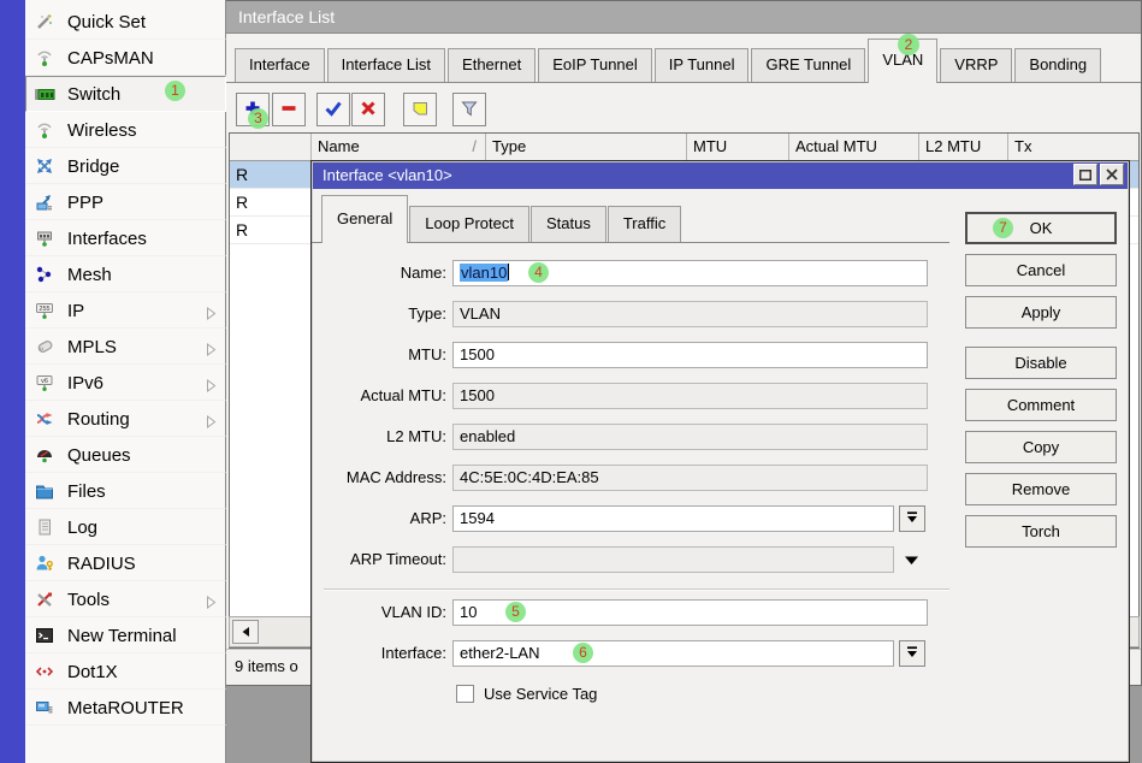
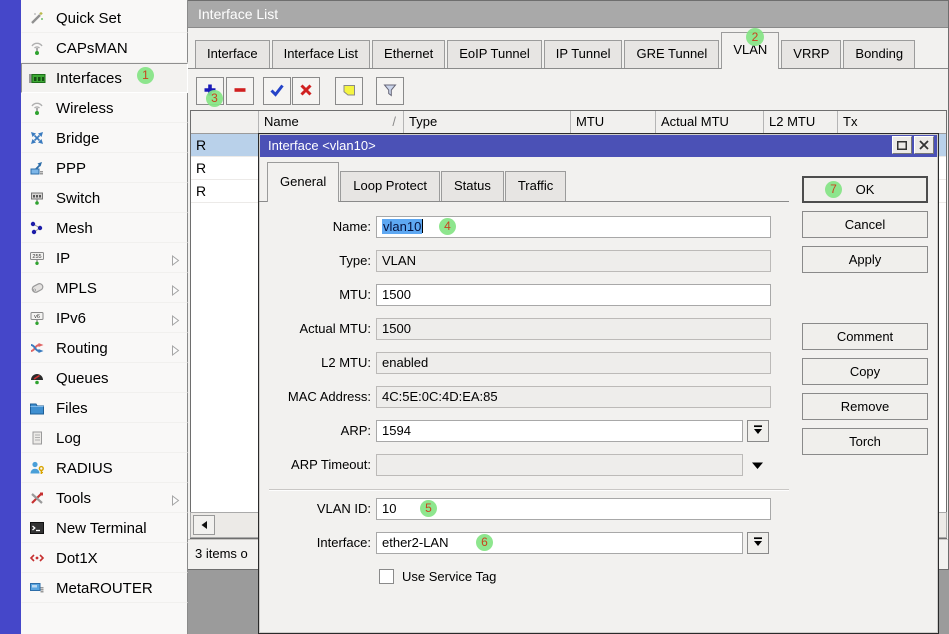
  Quick Set
  CAPsMAN
- Switch
+ Interfaces
  Wireless
  Bridge
  PPP
- Interfaces
+ Switch
  Mesh
  IP
  MPLS
  IPv6
  Routing
  Queues
  Files
  Log
  RADIUS
  Tools
  New Terminal
  Dot1X
  MetaROUTER
  Interface List
  Interface
  Interface List
  Ethernet
  EoIP Tunnel
  IP Tunnel
  GRE Tunnel
  VLAN
  VRRP
  Bonding
  Name
  /
  Type
  MTU
  Actual MTU
  L2 MTU
  Tx
  R
  R
  R
- 9 items o
+ 3 items o
  Interface <vlan10>
  General
  Loop Protect
  Status
  Traffic
  Name:
  vlan10
  Type:
  VLAN
  MTU:
  1500
  Actual MTU:
  1500
  L2 MTU:
  enabled
  MAC Address:
  4C:5E:0C:4D:EA:85
  ARP:
  1594
  ARP Timeout:
  VLAN ID:
  10
  Interface:
  ether2-LAN
  Use Service Tag
  OK
  Cancel
  Apply
- Disable
  Comment
  Copy
  Remove
  Torch
  1
  2
  3
  4
  5
  6
  7
